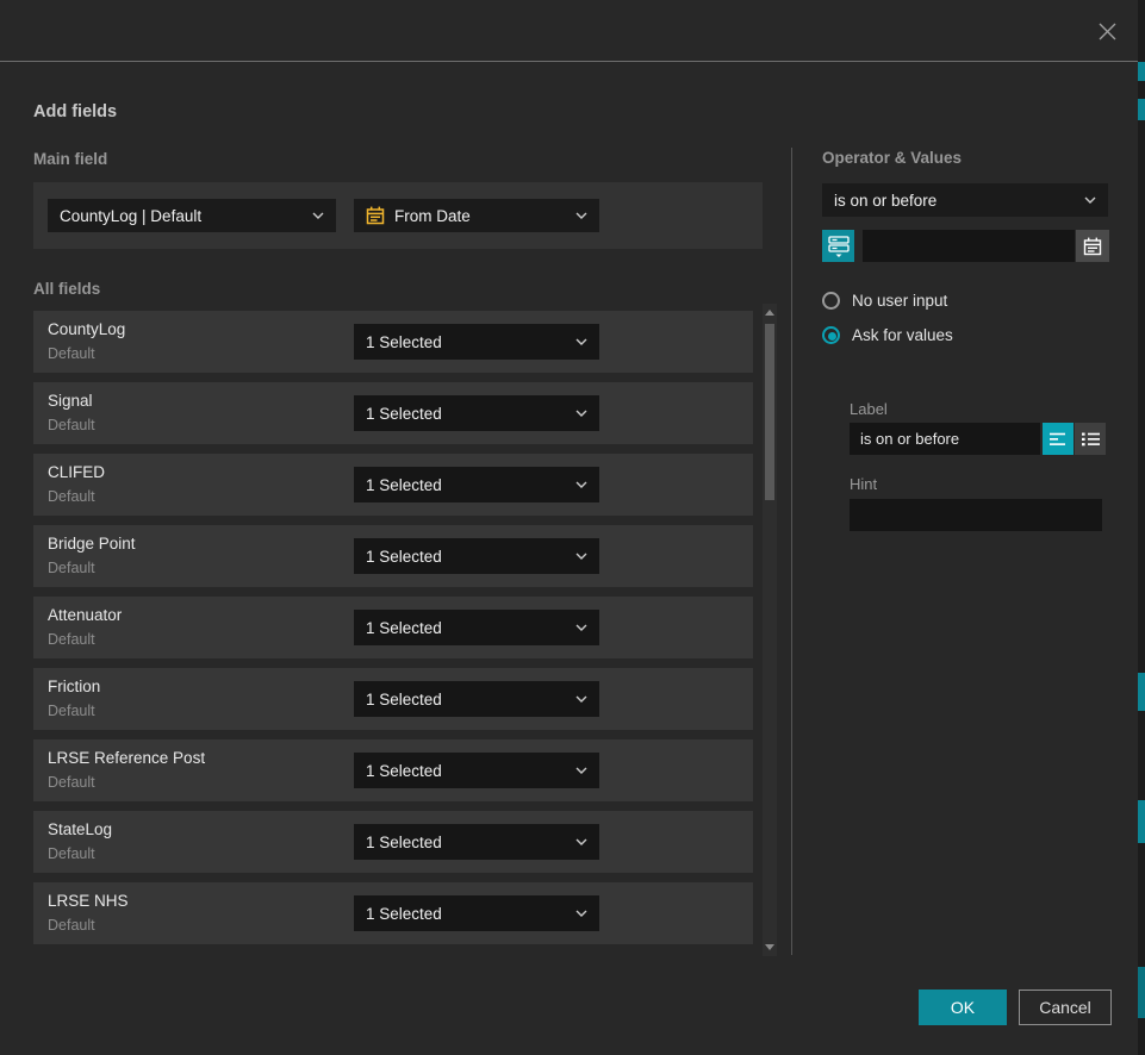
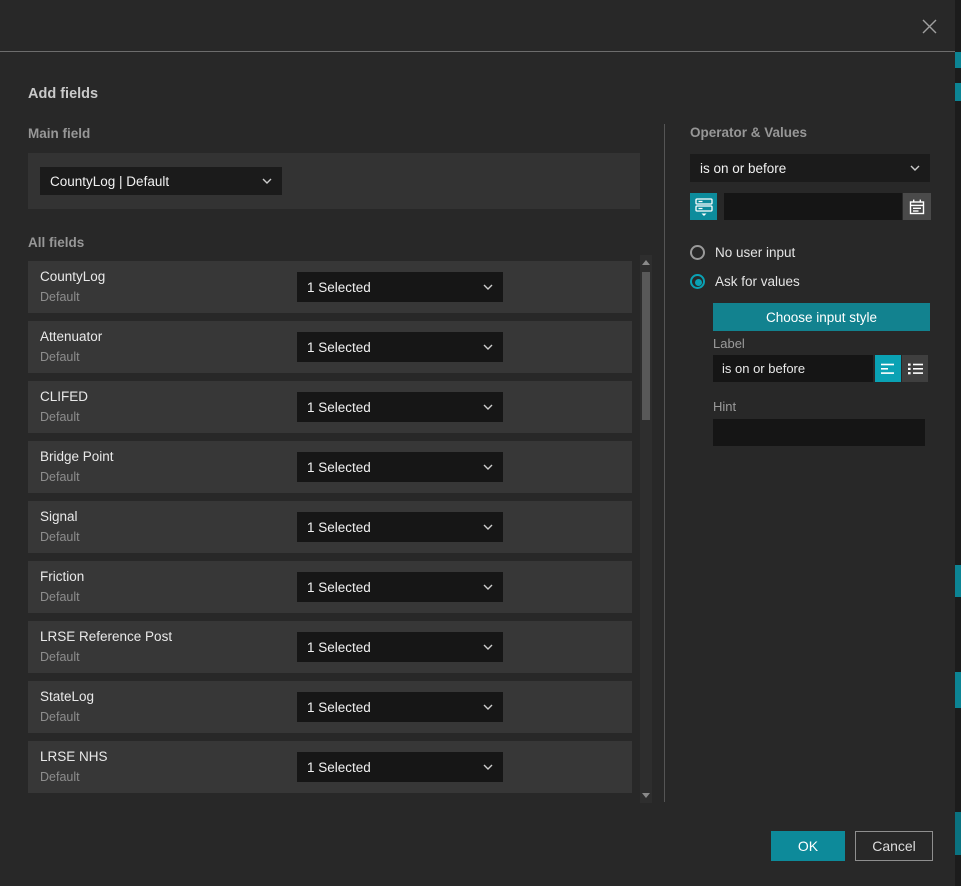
  Add fields
  Main field
  CountyLog | Default
- From Date
  All fields
  CountyLog
  Default
  1 Selected
- Signal
+ Attenuator
  Default
  1 Selected
  CLIFED
  Default
  1 Selected
  Bridge Point
  Default
  1 Selected
- Attenuator
+ Signal
  Default
  1 Selected
  Friction
  Default
  1 Selected
  LRSE Reference Post
  Default
  1 Selected
  StateLog
  Default
  1 Selected
  LRSE NHS
  Default
  1 Selected
  Operator & Values
  is on or before
  No user input
  Ask for values
+ Choose input style
  Label
  is on or before
  Hint
  OK
  Cancel
